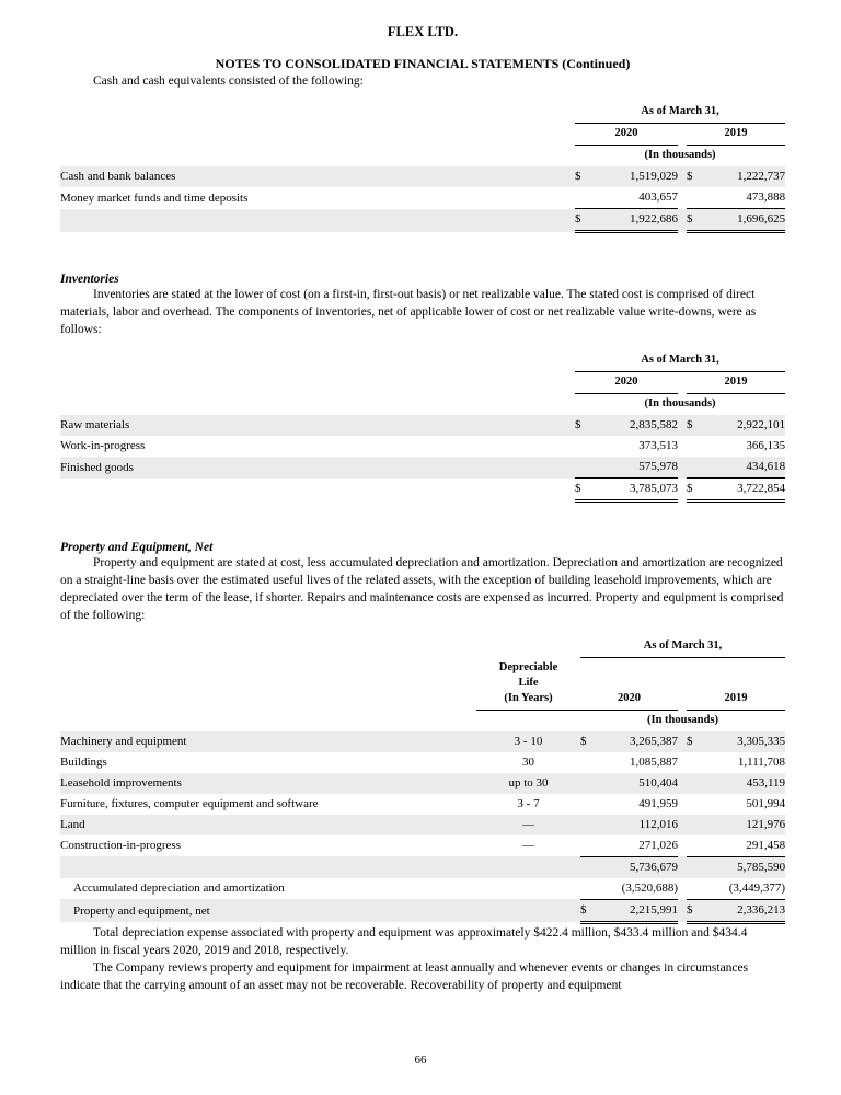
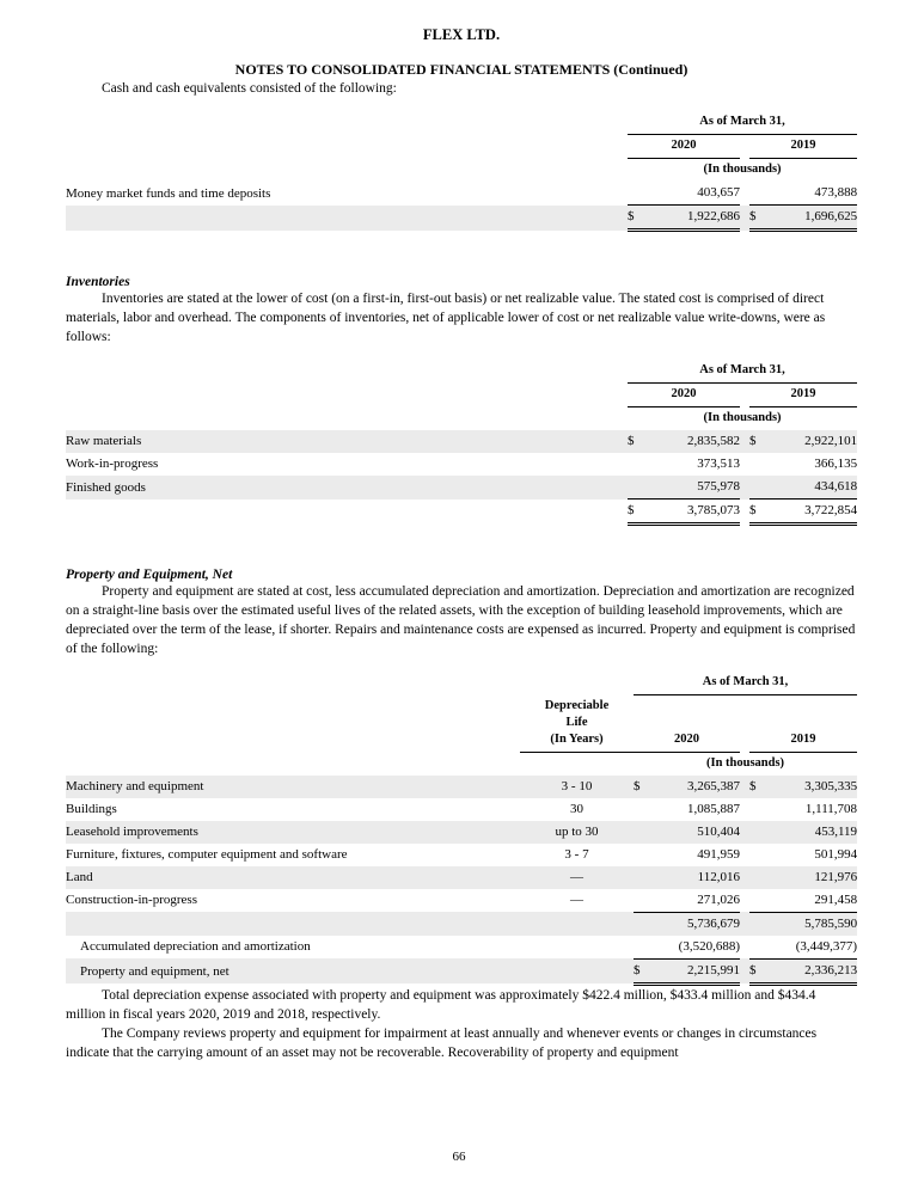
  FLEX LTD.
  NOTES TO CONSOLIDATED FINANCIAL STATEMENTS (Continued)
  Cash and cash equivalents consisted of the following:
  	As of March 31,
  	2020		2019
  	(In thousands)
- Cash and bank balances	$	1,519,029		$	1,222,737
  Money market funds and time deposits		403,657			473,888
  	$	1,922,686		$	1,696,625
  Inventories
  Inventories are stated at the lower of cost (on a first-in, first-out basis) or net realizable value. The stated cost is comprised of direct materials, labor and overhead. The components of inventories, net of applicable lower of cost or net realizable value write-downs, were as follows:
  	As of March 31,
  	2020		2019
  	(In thousands)
  Raw materials	$	2,835,582		$	2,922,101
  Work-in-progress		373,513			366,135
  Finished goods		575,978			434,618
  	$	3,785,073		$	3,722,854
  Property and Equipment, Net
  Property and equipment are stated at cost, less accumulated depreciation and amortization. Depreciation and amortization are recognized on a straight-line basis over the estimated useful lives of the related assets, with the exception of building leasehold improvements, which are depreciated over the term of the lease, if shorter. Repairs and maintenance costs are expensed as incurred. Property and equipment is comprised of the following:
  		As of March 31,
  	Depreciable Life (In Years)	2020		2019
  		(In thousands)
  Machinery and equipment	3 - 10	$	3,265,387		$	3,305,335
  Buildings	30		1,085,887			1,111,708
  Leasehold improvements	up to 30		510,404			453,119
  Furniture, fixtures, computer equipment and software	3 - 7		491,959			501,994
  Land	—		112,016			121,976
  Construction-in-progress	—		271,026			291,458
  			5,736,679			5,785,590
  Accumulated depreciation and amortization			(3,520,688)			(3,449,377)
  Property and equipment, net		$	2,215,991		$	2,336,213
  Total depreciation expense associated with property and equipment was approximately $422.4 million, $433.4 million and $434.4 million in fiscal years 2020, 2019 and 2018, respectively.
  The Company reviews property and equipment for impairment at least annually and whenever events or changes in circumstances indicate that the carrying amount of an asset may not be recoverable. Recoverability of property and equipment
  66
